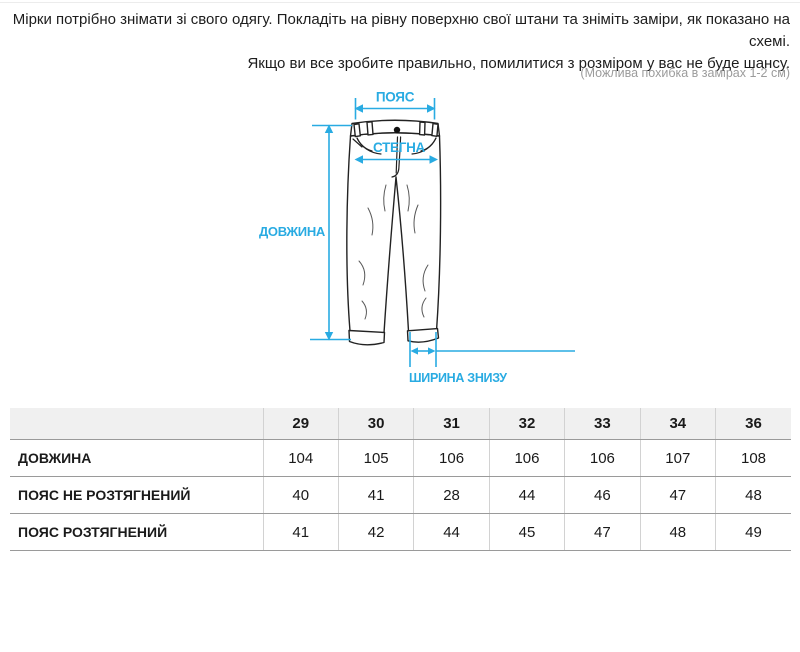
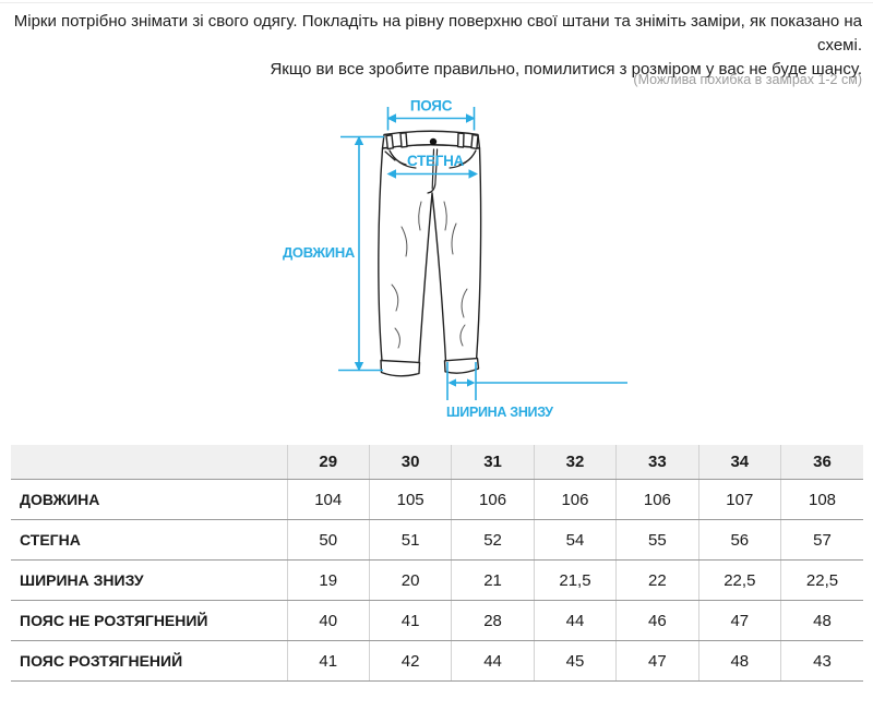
  Мірки потрібно знімати зі свого одягу. Покладіть на рівну поверхню свої штани та зніміть заміри, як показано на схемі.
  Якщо ви все зробите правильно, помилитися з розміром у вас не буде шансу.
  (Можлива похибка в замірах 1-2 см)
  ПОЯС
  СТЕГНА
  ДОВЖИНА
  ШИРИНА ЗНИЗУ
  	29	30	31	32	33	34	36
  ДОВЖИНА	104	105	106	106	106	107	108
+ СТЕГНА	50	51	52	54	55	56	57
+ ШИРИНА ЗНИЗУ	19	20	21	21,5	22	22,5	22,5
  ПОЯС НЕ РОЗТЯГНЕНИЙ	40	41	28	44	46	47	48
- ПОЯС РОЗТЯГНЕНИЙ	41	42	44	45	47	48	49
+ ПОЯС РОЗТЯГНЕНИЙ	41	42	44	45	47	48	43
